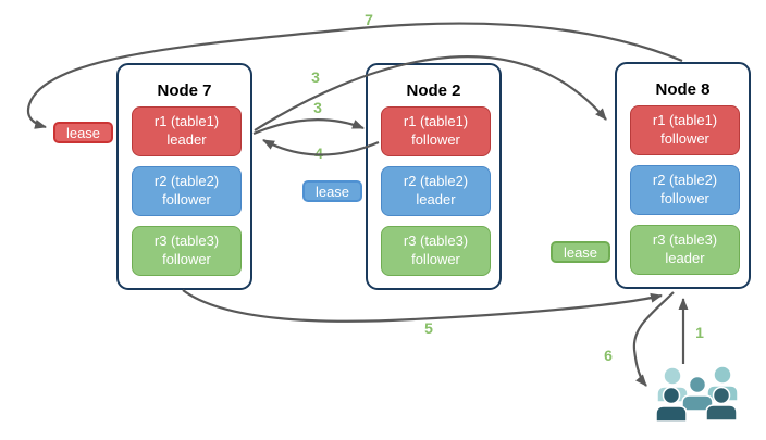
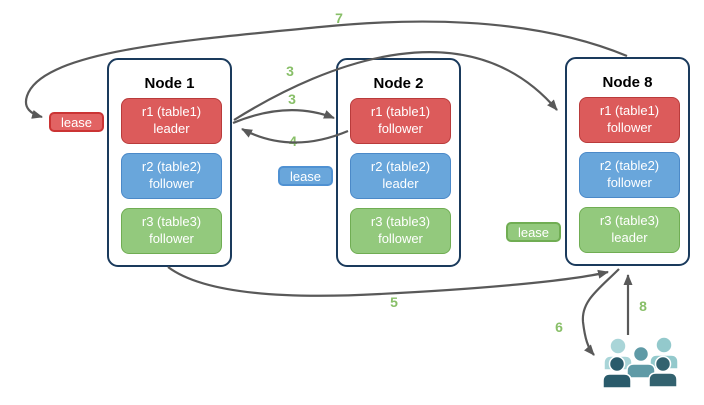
- Node 7
+ Node 1
  r1 (table1)
  leader
  r2 (table2)
  follower
  r3 (table3)
  follower
  Node 2
  r1 (table1)
  follower
  r2 (table2)
  leader
  r3 (table3)
  follower
  Node 8
  r1 (table1)
  follower
  r2 (table2)
  follower
  r3 (table3)
  leader
  lease
  lease
  lease
- 1
+ 8
  7
  3
  3
  4
  5
  6
